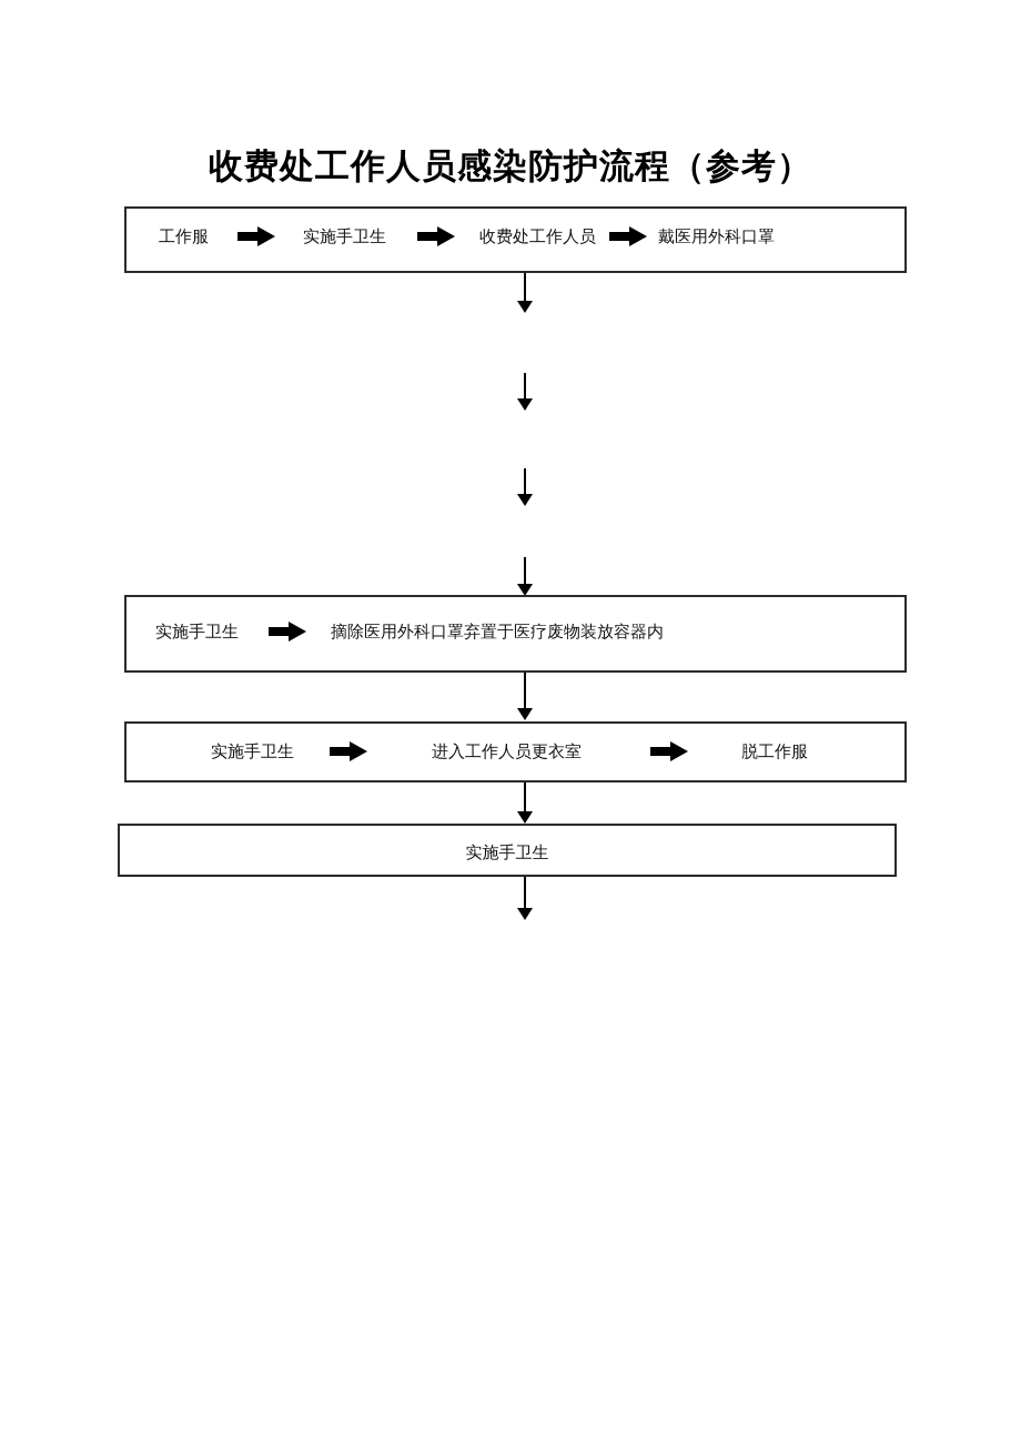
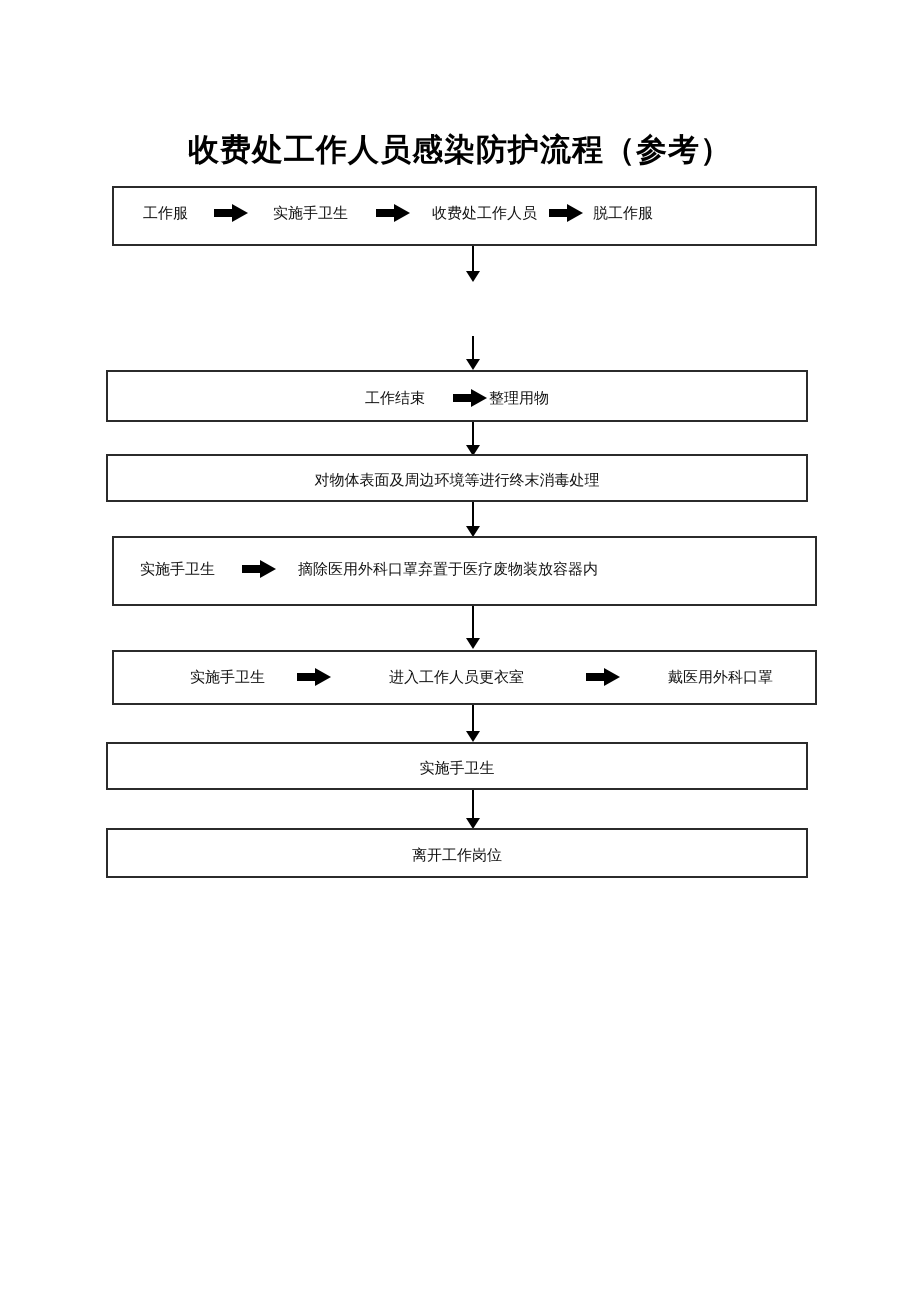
  收费处工作人员感染防护流程（参考）
  工作服
  实施手卫生
  收费处工作人员
- 戴医用外科口罩
+ 脱工作服
+ 工作结束
+ 整理用物
+ 对物体表面及周边环境等进行终末消毒处理
  实施手卫生
  摘除医用外科口罩弃置于医疗废物装放容器内
  实施手卫生
  进入工作人员更衣室
- 脱工作服
+ 戴医用外科口罩
  实施手卫生
+ 离开工作岗位
